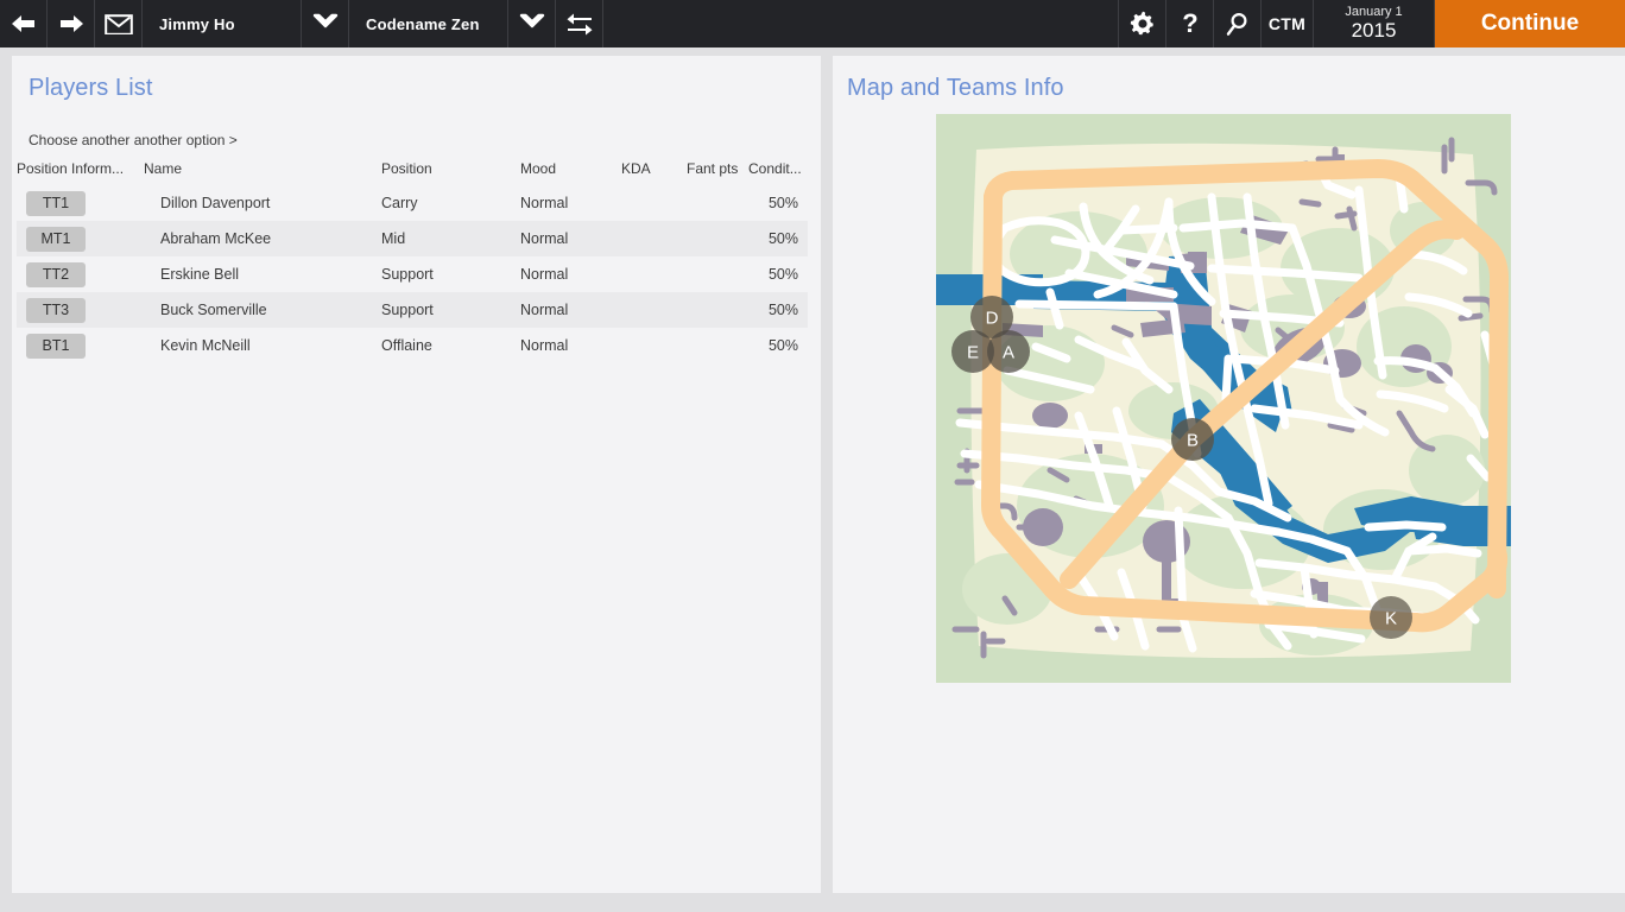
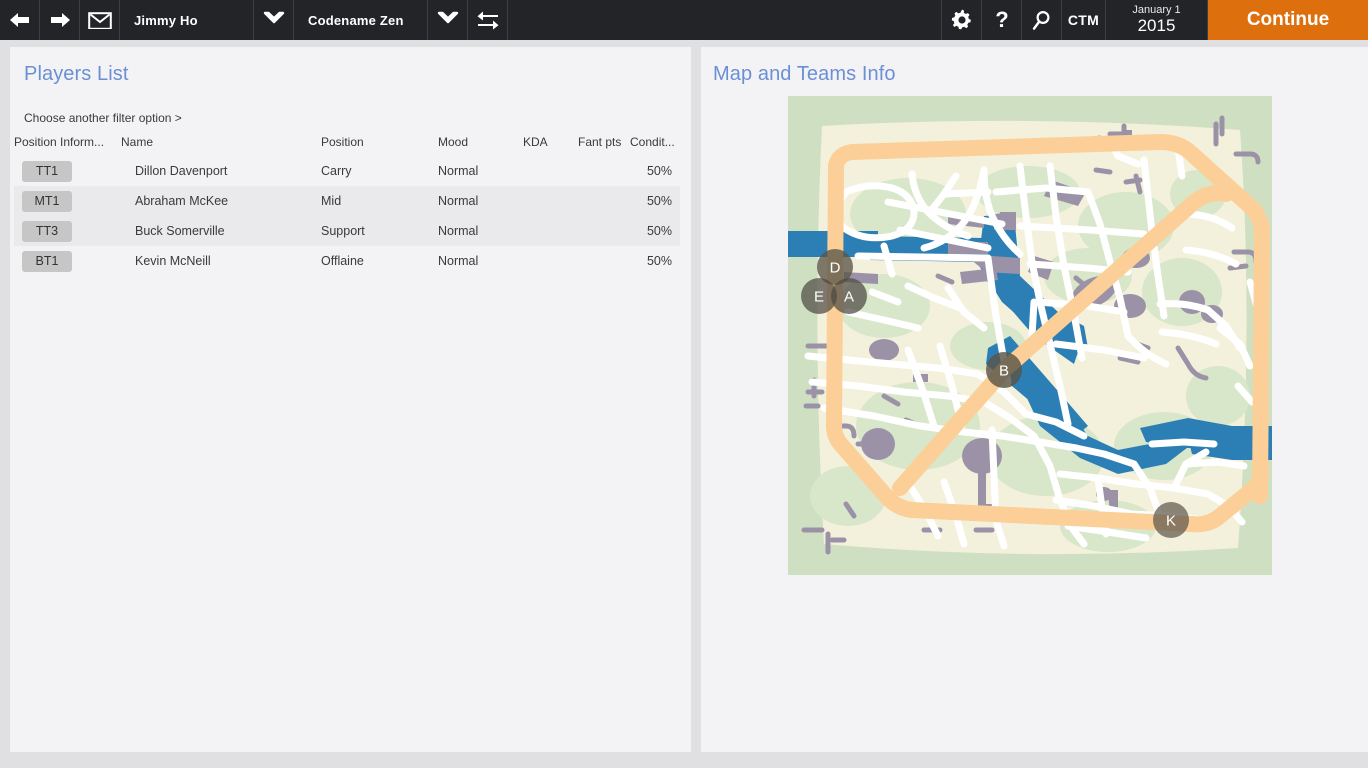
  Jimmy Ho
  Codename Zen
  ?
  CTM
  January 1
  2015
  Continue
  Players List
- Choose another another option >
+ Choose another filter option >
  Position Inform...	Name	Position	Mood	KDA	Fant pts	Condit...
  TT1	Dillon Davenport	Carry	Normal			50%
  MT1	Abraham McKee	Mid	Normal			50%
- TT2	Erskine Bell	Support	Normal			50%
  TT3	Buck Somerville	Support	Normal			50%
  BT1	Kevin McNeill	Offlaine	Normal			50%
  Map and Teams Info
  D
  E
  A
  B
  K
